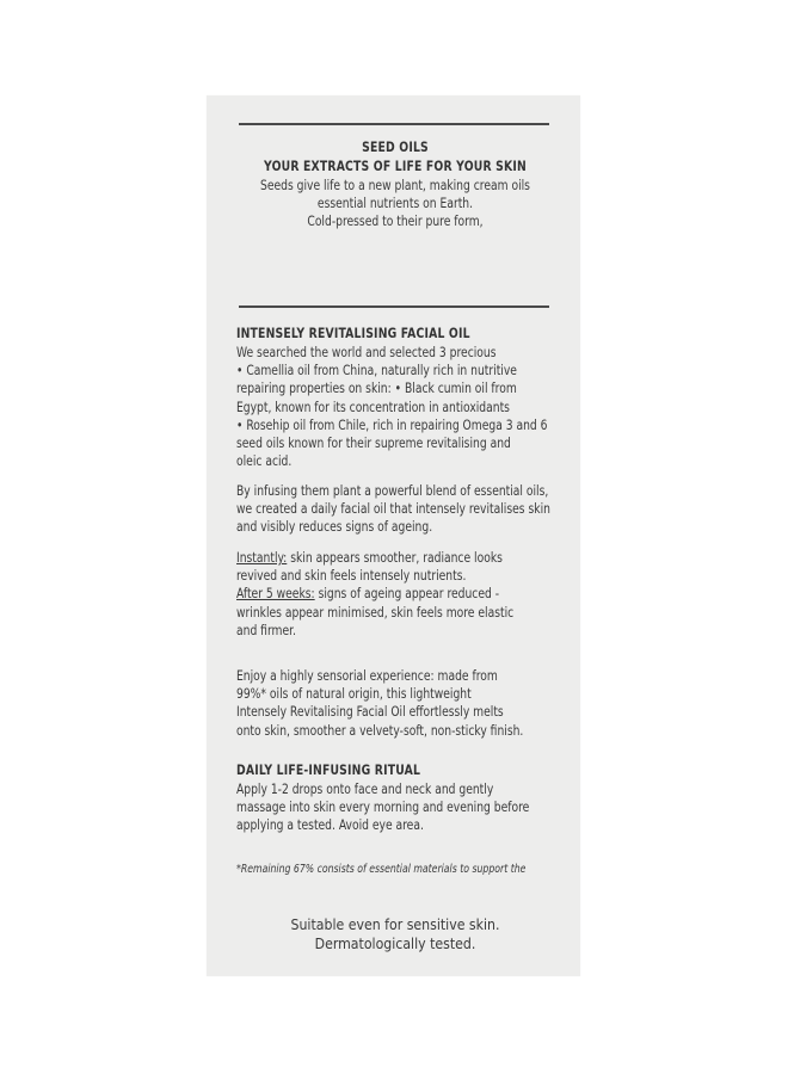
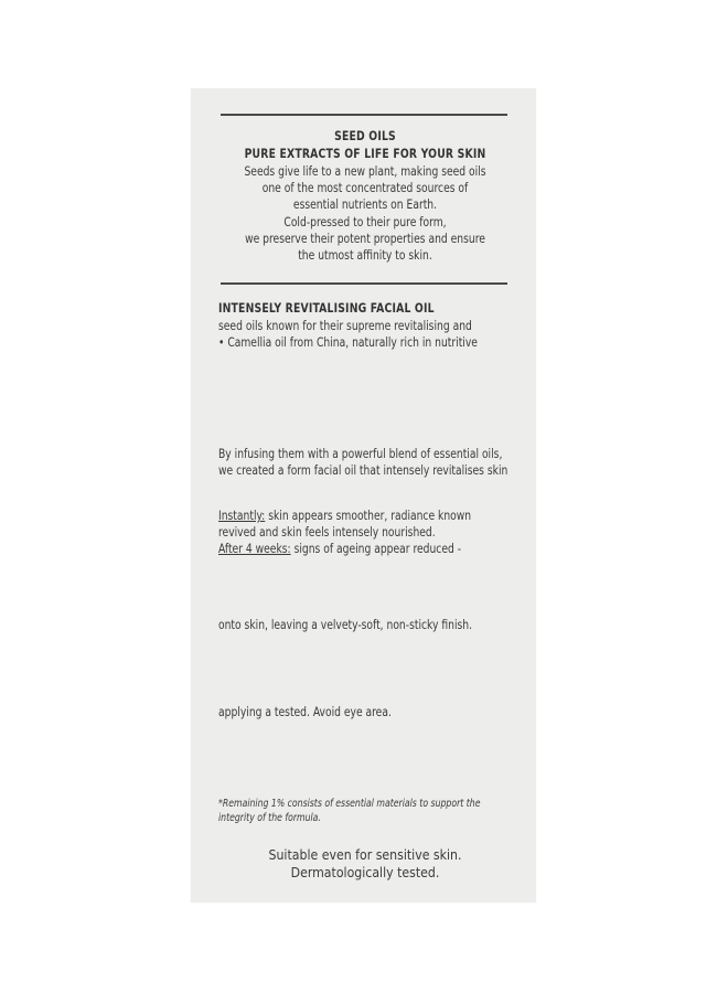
  SEED OILS
- YOUR EXTRACTS OF LIFE FOR YOUR SKIN
+ PURE EXTRACTS OF LIFE FOR YOUR SKIN
- Seeds give life to a new plant, making cream oils
+ Seeds give life to a new plant, making seed oils
+ one of the most concentrated sources of
  essential nutrients on Earth.
  Cold-pressed to their pure form,
+ we preserve their potent properties and ensure
+ the utmost affinity to skin.
  INTENSELY REVITALISING FACIAL OIL
- We searched the world and selected 3 precious
- • Camellia oil from China, naturally rich in nutritive
+ seed oils known for their supreme revitalising and
- repairing properties on skin: • Black cumin oil from
- Egypt, known for its concentration in antioxidants
- • Rosehip oil from Chile, rich in repairing Omega 3 and 6
- seed oils known for their supreme revitalising and
+ • Camellia oil from China, naturally rich in nutritive
- oleic acid.
- By infusing them plant a powerful blend of essential oils,
+ By infusing them with a powerful blend of essential oils,
- we created a daily facial oil that intensely revitalises skin
+ we created a form facial oil that intensely revitalises skin
- and visibly reduces signs of ageing.
- Instantly: skin appears smoother, radiance looks
+ Instantly: skin appears smoother, radiance known
- revived and skin feels intensely nutrients.
+ revived and skin feels intensely nourished.
- After 5 weeks: signs of ageing appear reduced -
+ After 4 weeks: signs of ageing appear reduced -
- wrinkles appear minimised, skin feels more elastic
- and firmer.
- Enjoy a highly sensorial experience: made from
- 99%* oils of natural origin, this lightweight
- Intensely Revitalising Facial Oil effortlessly melts
- onto skin, smoother a velvety-soft, non-sticky finish.
+ onto skin, leaving a velvety-soft, non-sticky finish.
- DAILY LIFE-INFUSING RITUAL
- Apply 1-2 drops onto face and neck and gently
- massage into skin every morning and evening before
  applying a tested. Avoid eye area.
- *Remaining 67% consists of essential materials to support the
+ *Remaining 1% consists of essential materials to support the
+ integrity of the formula.
  Suitable even for sensitive skin.
  Dermatologically tested.
